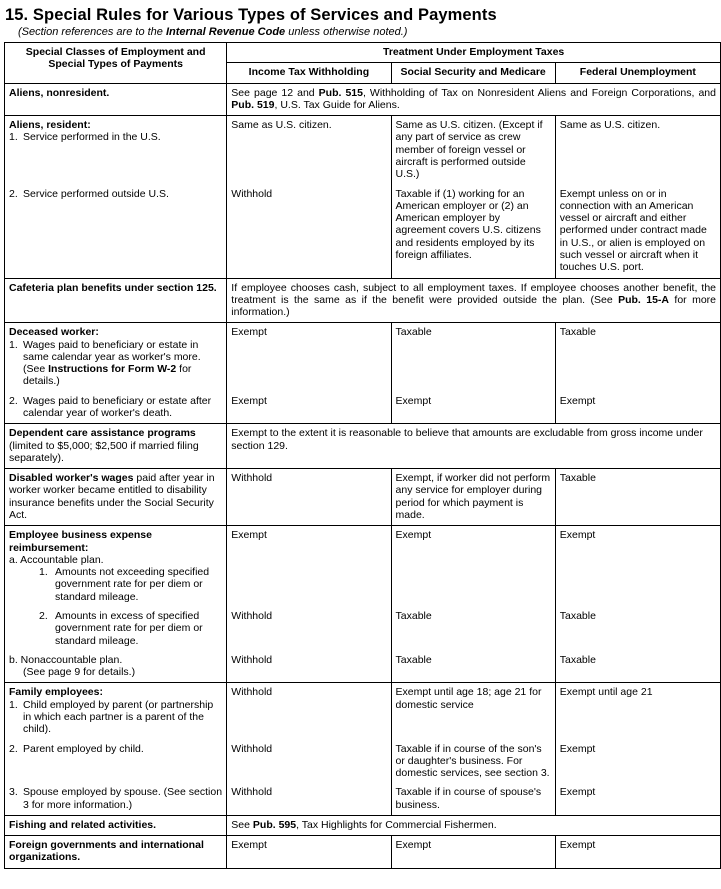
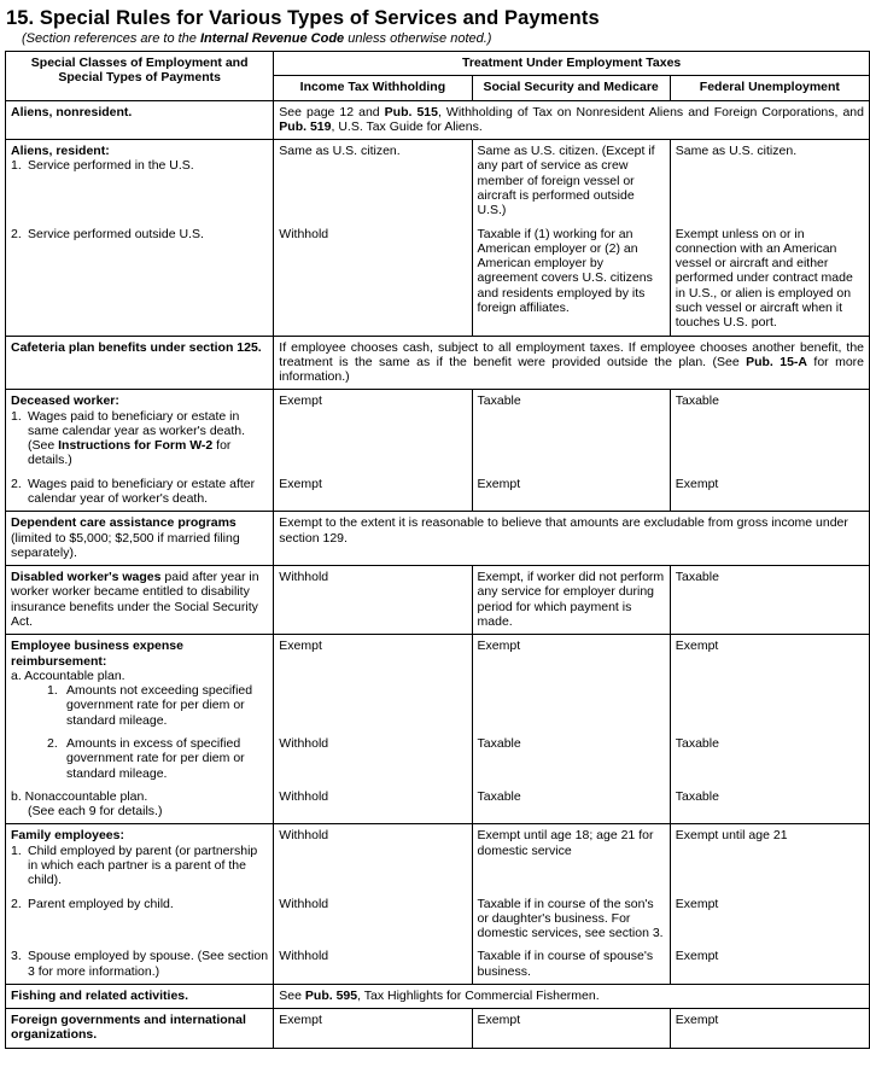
  15. Special Rules for Various Types of Services and Payments
  (Section references are to the Internal Revenue Code unless otherwise noted.)
  Special Classes of Employment and Special Types of Payments	Treatment Under Employment Taxes
  Income Tax Withholding	Social Security and Medicare	Federal Unemployment
  Aliens, nonresident.	See page 12 and Pub. 515, Withholding of Tax on Nonresident Aliens and Foreign Corporations, and Pub. 519, U.S. Tax Guide for Aliens.
  Aliens, resident: 1. Service performed in the U.S.	Same as U.S. citizen.	Same as U.S. citizen. (Except if any part of service as crew member of foreign vessel or aircraft is performed outside U.S.)	Same as U.S. citizen.
  2. Service performed outside U.S.	Withhold	Taxable if (1) working for an American employer or (2) an American employer by agreement covers U.S. citizens and residents employed by its foreign affiliates.	Exempt unless on or in connection with an American vessel or aircraft and either performed under contract made in U.S., or alien is employed on such vessel or aircraft when it touches U.S. port.
  Cafeteria plan benefits under section 125.	If employee chooses cash, subject to all employment taxes. If employee chooses another benefit, the treatment is the same as if the benefit were provided outside the plan. (See Pub. 15-A for more information.)
- Deceased worker: 1. Wages paid to beneficiary or estate in same calendar year as worker's more. (See Instructions for Form W-2 for details.)	Exempt	Taxable	Taxable
+ Deceased worker: 1. Wages paid to beneficiary or estate in same calendar year as worker's death. (See Instructions for Form W-2 for details.)	Exempt	Taxable	Taxable
  2. Wages paid to beneficiary or estate after calendar year of worker's death.	Exempt	Exempt	Exempt
  Dependent care assistance programs (limited to $5,000; $2,500 if married filing separately).	Exempt to the extent it is reasonable to believe that amounts are excludable from gross income under section 129.
  Disabled worker's wages paid after year in worker worker became entitled to disability insurance benefits under the Social Security Act.	Withhold	Exempt, if worker did not perform any service for employer during period for which payment is made.	Taxable
  Employee business expense reimbursement: a. Accountable plan. 1. Amounts not exceeding specified government rate for per diem or standard mileage.	Exempt	Exempt	Exempt
  2. Amounts in excess of specified government rate for per diem or standard mileage.	Withhold	Taxable	Taxable
- b. Nonaccountable plan. (See page 9 for details.)	Withhold	Taxable	Taxable
+ b. Nonaccountable plan. (See each 9 for details.)	Withhold	Taxable	Taxable
  Family employees: 1. Child employed by parent (or partnership in which each partner is a parent of the child).	Withhold	Exempt until age 18; age 21 for domestic service	Exempt until age 21
  2. Parent employed by child.	Withhold	Taxable if in course of the son's or daughter's business. For domestic services, see section 3.	Exempt
  3. Spouse employed by spouse. (See section 3 for more information.)	Withhold	Taxable if in course of spouse's business.	Exempt
  Fishing and related activities.	See Pub. 595, Tax Highlights for Commercial Fishermen.
  Foreign governments and international organizations.	Exempt	Exempt	Exempt
